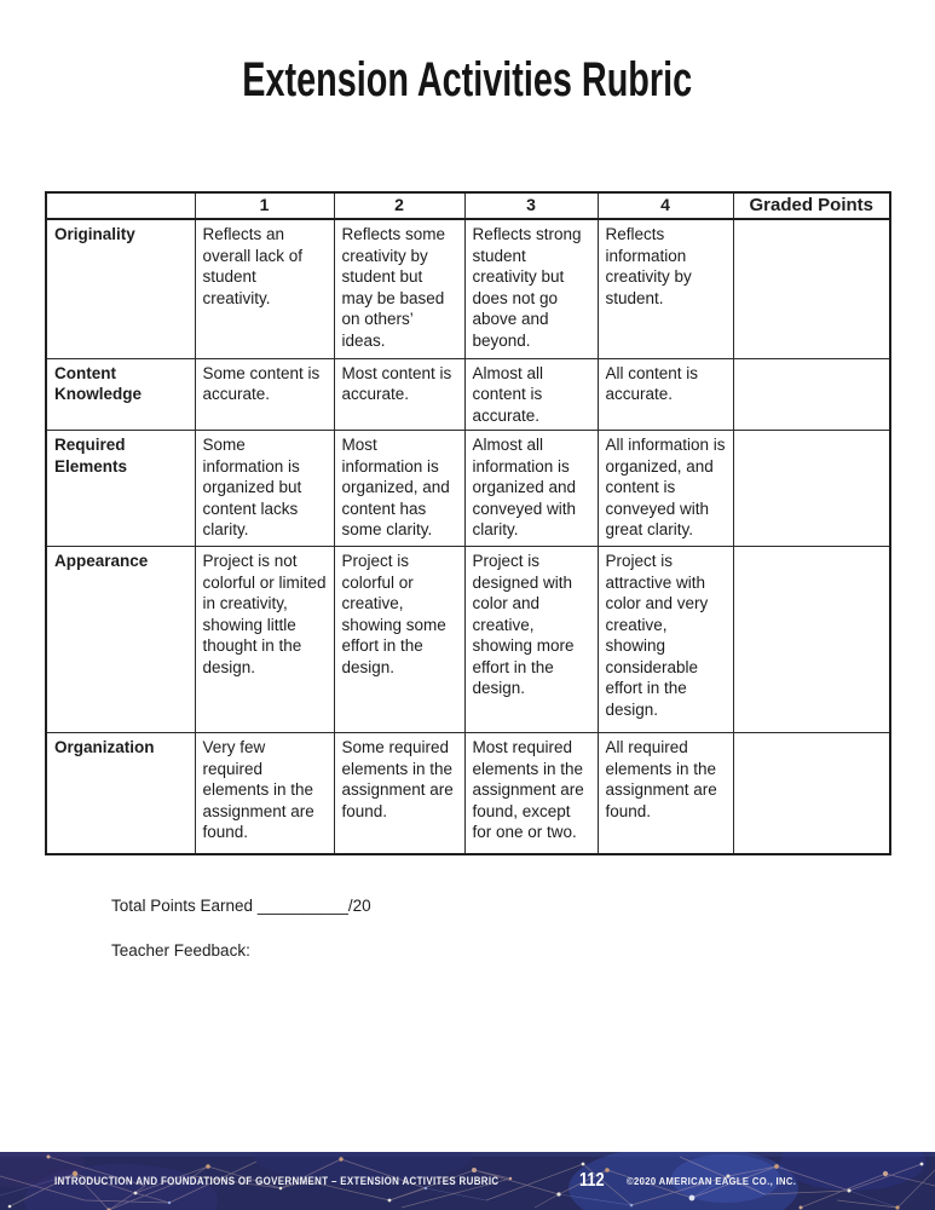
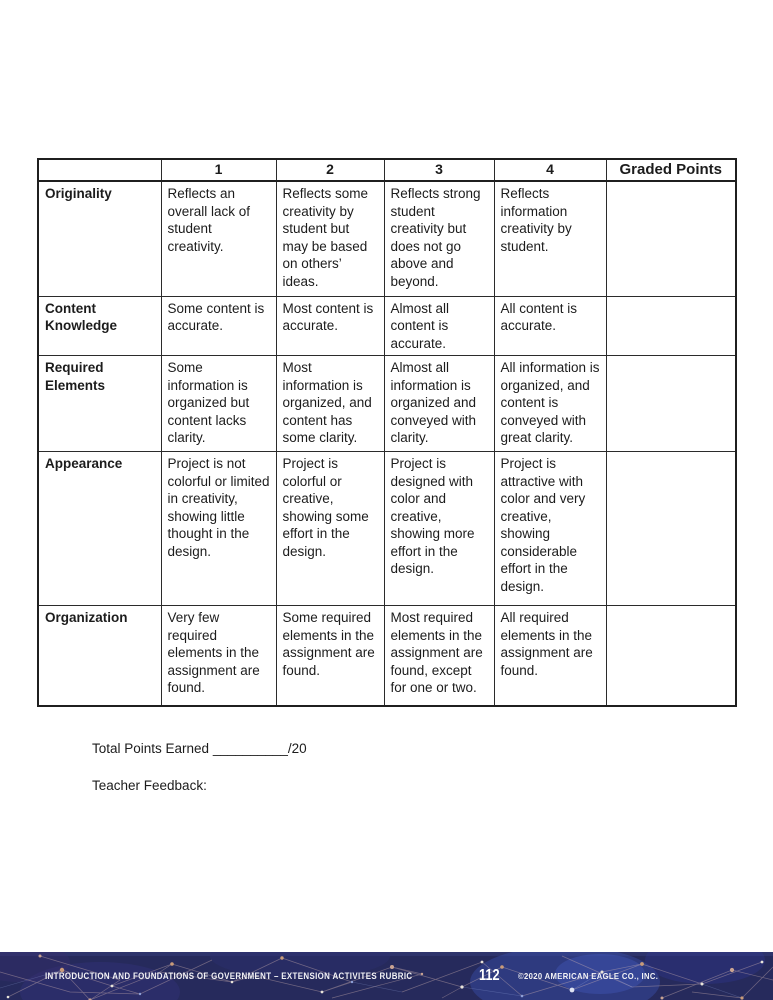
- Extension Activities Rubric
  	1	2	3	4	Graded Points
  Originality	Reflects an overall lack of student creativity.	Reflects some creativity by student but may be based on others’ ideas.	Reflects strong student creativity but does not go above and beyond.	Reflects information creativity by student.
  Content Knowledge	Some content is accurate.	Most content is accurate.	Almost all content is accurate.	All content is accurate.
  Required Elements	Some information is organized but content lacks clarity.	Most information is organized, and content has some clarity.	Almost all information is organized and conveyed with clarity.	All information is organized, and content is conveyed with great clarity.
  Appearance	Project is not colorful or limited in creativity, showing little thought in the design.	Project is colorful or creative, showing some effort in the design.	Project is designed with color and creative, showing more effort in the design.	Project is attractive with color and very creative, showing considerable effort in the design.
  Organization	Very few required elements in the assignment are found.	Some required elements in the assignment are found.	Most required elements in the assignment are found, except for one or two.	All required elements in the assignment are found.
  Total Points Earned __________/20
  Teacher Feedback:
  INTRODUCTION AND FOUNDATIONS OF GOVERNMENT – EXTENSION ACTIVITES RUBRIC
  112
  ©2020 AMERICAN EAGLE CO., INC.
